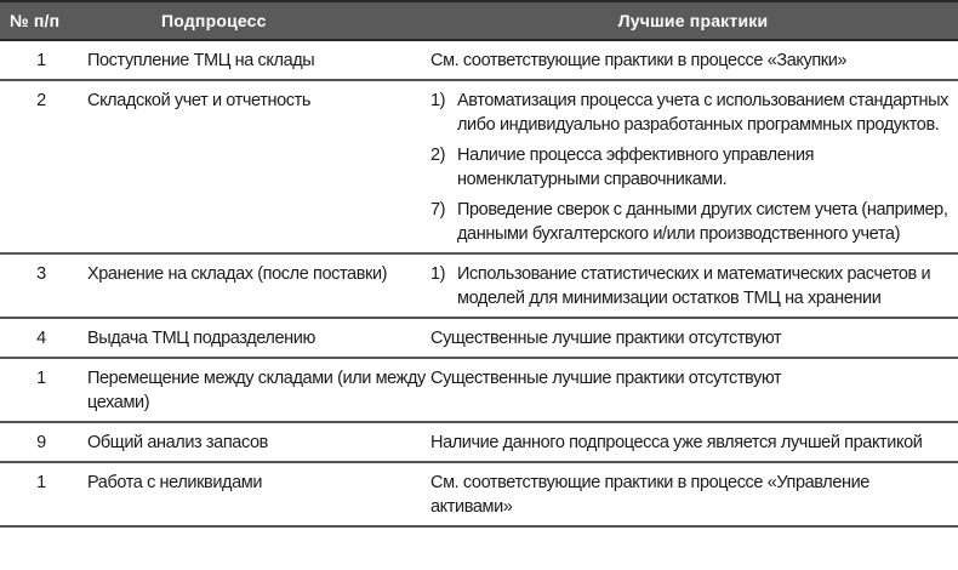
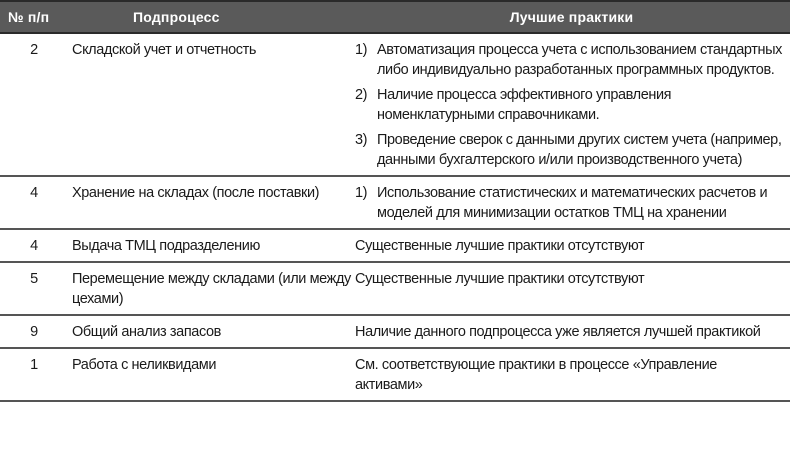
  № п/п	Подпроцесс	Лучшие практики
- 1	Поступление ТМЦ на склады	См. соответствующие практики в процессе «Закупки»
- 2	Складской учет и отчетность	1) Автоматизация процесса учета с использованием стандартных либо индивидуально разработанных программных продуктов. 2) Наличие процесса эффективного управления номенклатурными справочниками. 7) Проведение сверок с данными других систем учета (например, данными бухгалтерского и/или производственного учета)
+ 2	Складской учет и отчетность	1) Автоматизация процесса учета с использованием стандартных либо индивидуально разработанных программных продуктов. 2) Наличие процесса эффективного управления номенклатурными справочниками. 3) Проведение сверок с данными других систем учета (например, данными бухгалтерского и/или производственного учета)
- 3	Хранение на складах (после поставки)	1) Использование статистических и математических расчетов и моделей для минимизации остатков ТМЦ на хранении
+ 4	Хранение на складах (после поставки)	1) Использование статистических и математических расчетов и моделей для минимизации остатков ТМЦ на хранении
  4	Выдача ТМЦ подразделению	Существенные лучшие практики отсутствуют
- 1	Перемещение между складами (или между цехами)	Существенные лучшие практики отсутствуют
+ 5	Перемещение между складами (или между цехами)	Существенные лучшие практики отсутствуют
  9	Общий анализ запасов	Наличие данного подпроцесса уже является лучшей практикой
  1	Работа с неликвидами	См. соответствующие практики в процессе «Управление активами»
